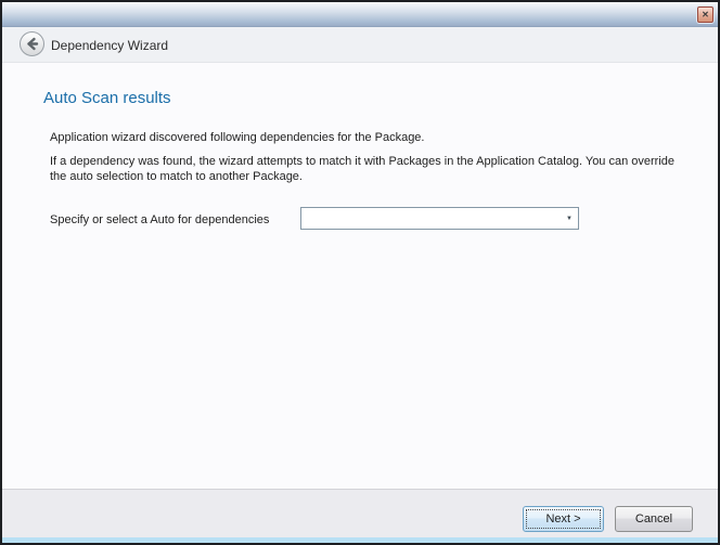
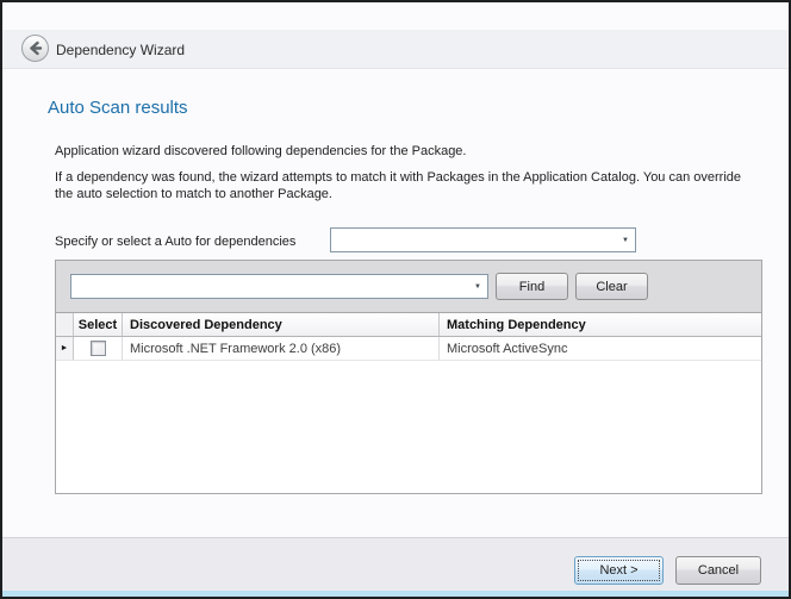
- ✕
  Dependency Wizard
  Auto Scan results
  Application wizard discovered following dependencies for the Package.
  If a dependency was found, the wizard attempts to match it with Packages in the Application Catalog. You can override the auto selection to match to another Package.
  Specify or select a Auto for dependencies
+ Find
+ Clear
+ Select
+ Discovered Dependency
+ Matching Dependency
+ Microsoft .NET Framework 2.0 (x86)
+ Microsoft ActiveSync
  Next >
  Cancel
